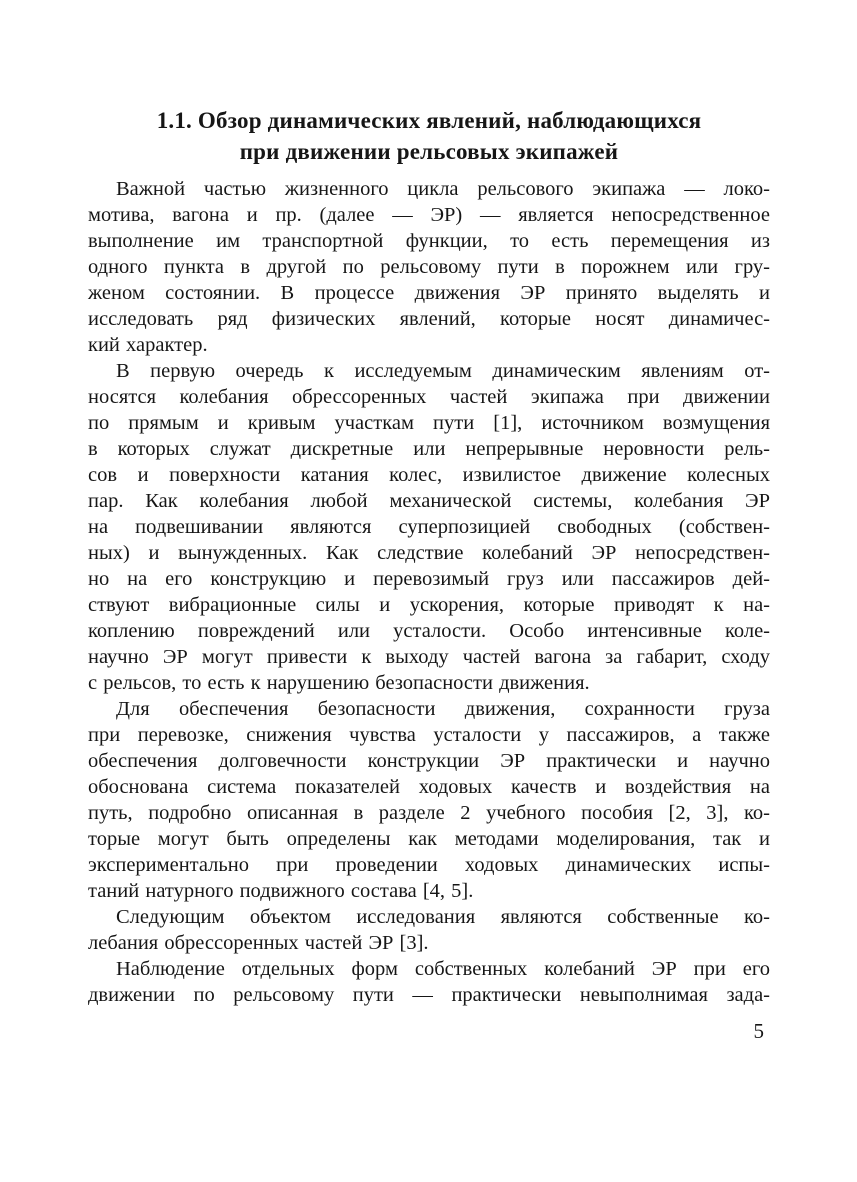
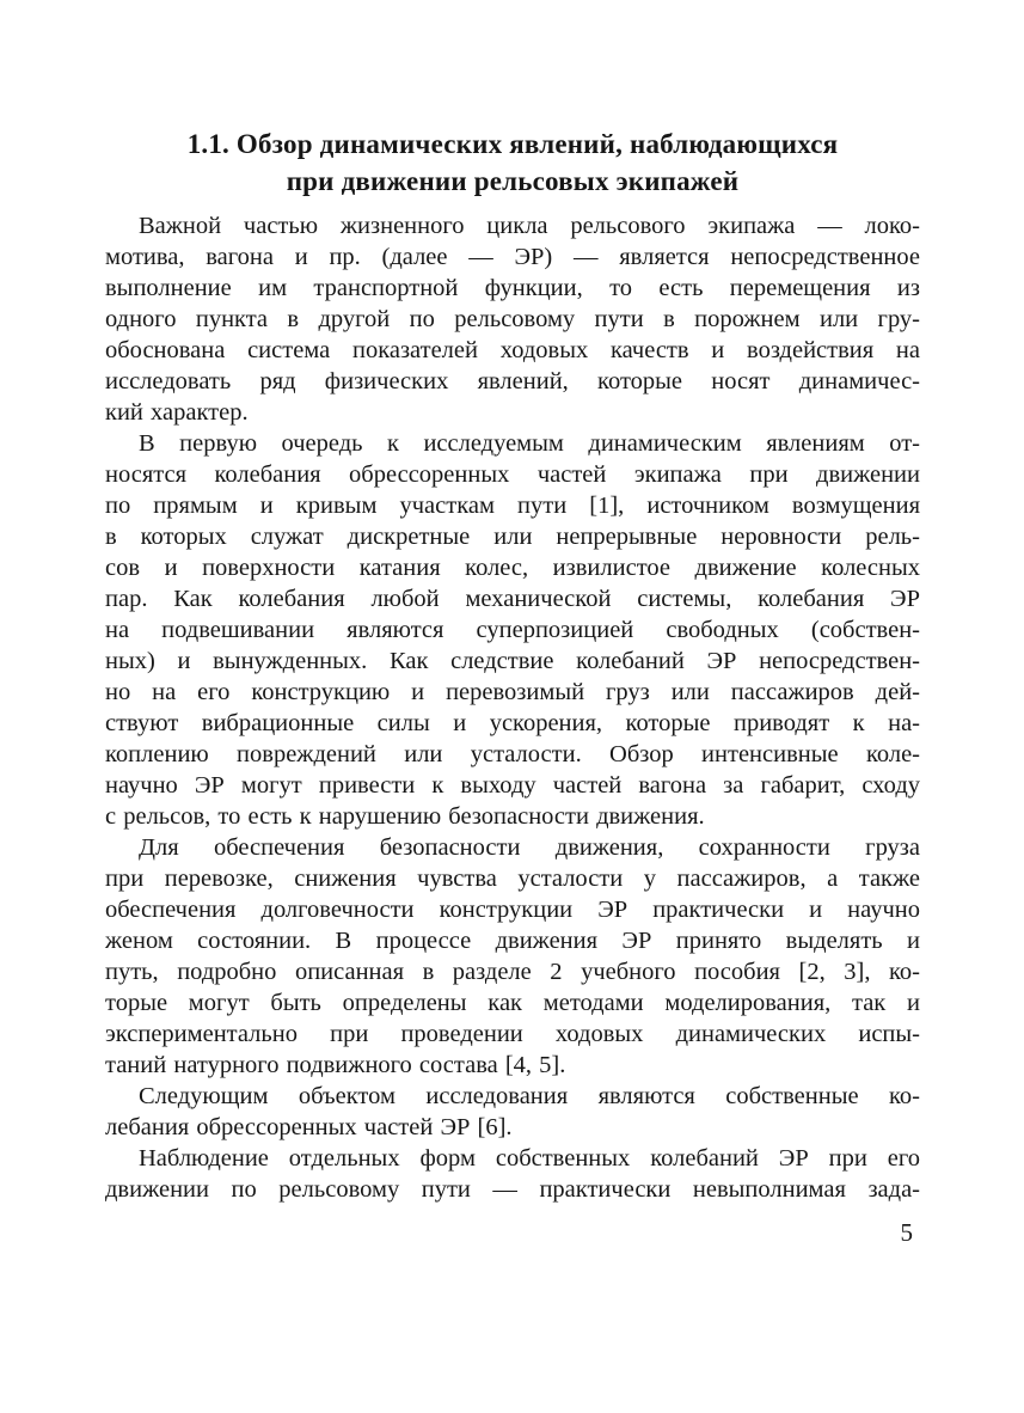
  1.1. Обзор динамических явлений, наблюдающихся
  при движении рельсовых экипажей
  Важной частью жизненного цикла рельсового экипажа — локо-
  мотива, вагона и пр. (далее — ЭР) — является непосредственное
  выполнение им транспортной функции, то есть перемещения из
  одного пункта в другой по рельсовому пути в порожнем или гру-
- женом состоянии. В процессе движения ЭР принято выделять и
+ обоснована система показателей ходовых качеств и воздействия на
  исследовать ряд физических явлений, которые носят динамичес-
  кий характер.
  В первую очередь к исследуемым динамическим явлениям от-
  носятся колебания обрессоренных частей экипажа при движении
  по прямым и кривым участкам пути [1], источником возмущения
  в которых служат дискретные или непрерывные неровности рель-
  сов и поверхности катания колес, извилистое движение колесных
  пар. Как колебания любой механической системы, колебания ЭР
  на подвешивании являются суперпозицией свободных (собствен-
  ных) и вынужденных. Как следствие колебаний ЭР непосредствен-
  но на его конструкцию и перевозимый груз или пассажиров дей-
  ствуют вибрационные силы и ускорения, которые приводят к на-
- коплению повреждений или усталости. Особо интенсивные коле-
+ коплению повреждений или усталости. Обзор интенсивные коле-
  научно ЭР могут привести к выходу частей вагона за габарит, сходу
  с рельсов, то есть к нарушению безопасности движения.
  Для обеспечения безопасности движения, сохранности груза
  при перевозке, снижения чувства усталости у пассажиров, а также
  обеспечения долговечности конструкции ЭР практически и научно
- обоснована система показателей ходовых качеств и воздействия на
+ женом состоянии. В процессе движения ЭР принято выделять и
  путь, подробно описанная в разделе 2 учебного пособия [2, 3], ко-
  торые могут быть определены как методами моделирования, так и
  экспериментально при проведении ходовых динамических испы-
  таний натурного подвижного состава [4, 5].
  Следующим объектом исследования являются собственные ко-
- лебания обрессоренных частей ЭР [3].
+ лебания обрессоренных частей ЭР [6].
  Наблюдение отдельных форм собственных колебаний ЭР при его
  движении по рельсовому пути — практически невыполнимая зада-
  5
